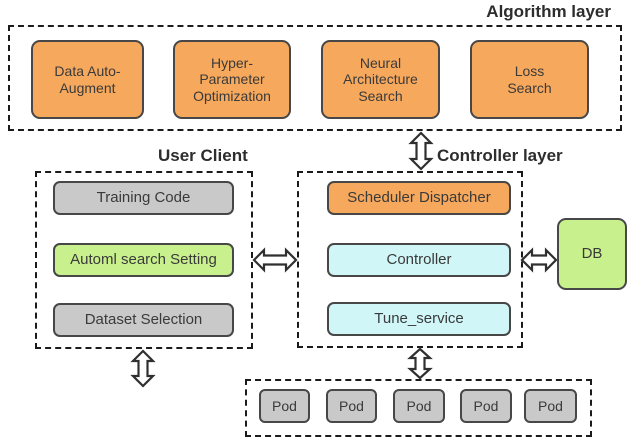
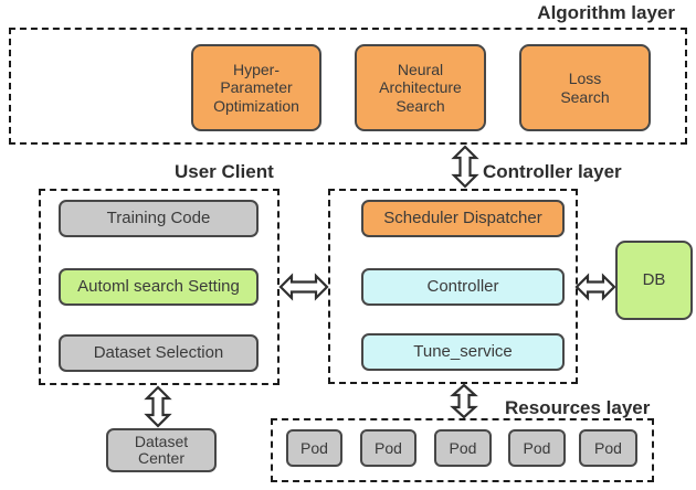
  Algorithm layer
- Data Auto-
- Augment
  Hyper-
  Parameter
  Optimization
  Neural
  Architecture
  Search
  Loss
  Search
  User Client
  Training Code
  Automl search Setting
  Dataset Selection
  Controller layer
  Scheduler Dispatcher
  Controller
  Tune_service
  DB
+ Dataset
+ Center
+ Resources layer
  Pod
  Pod
  Pod
  Pod
  Pod
